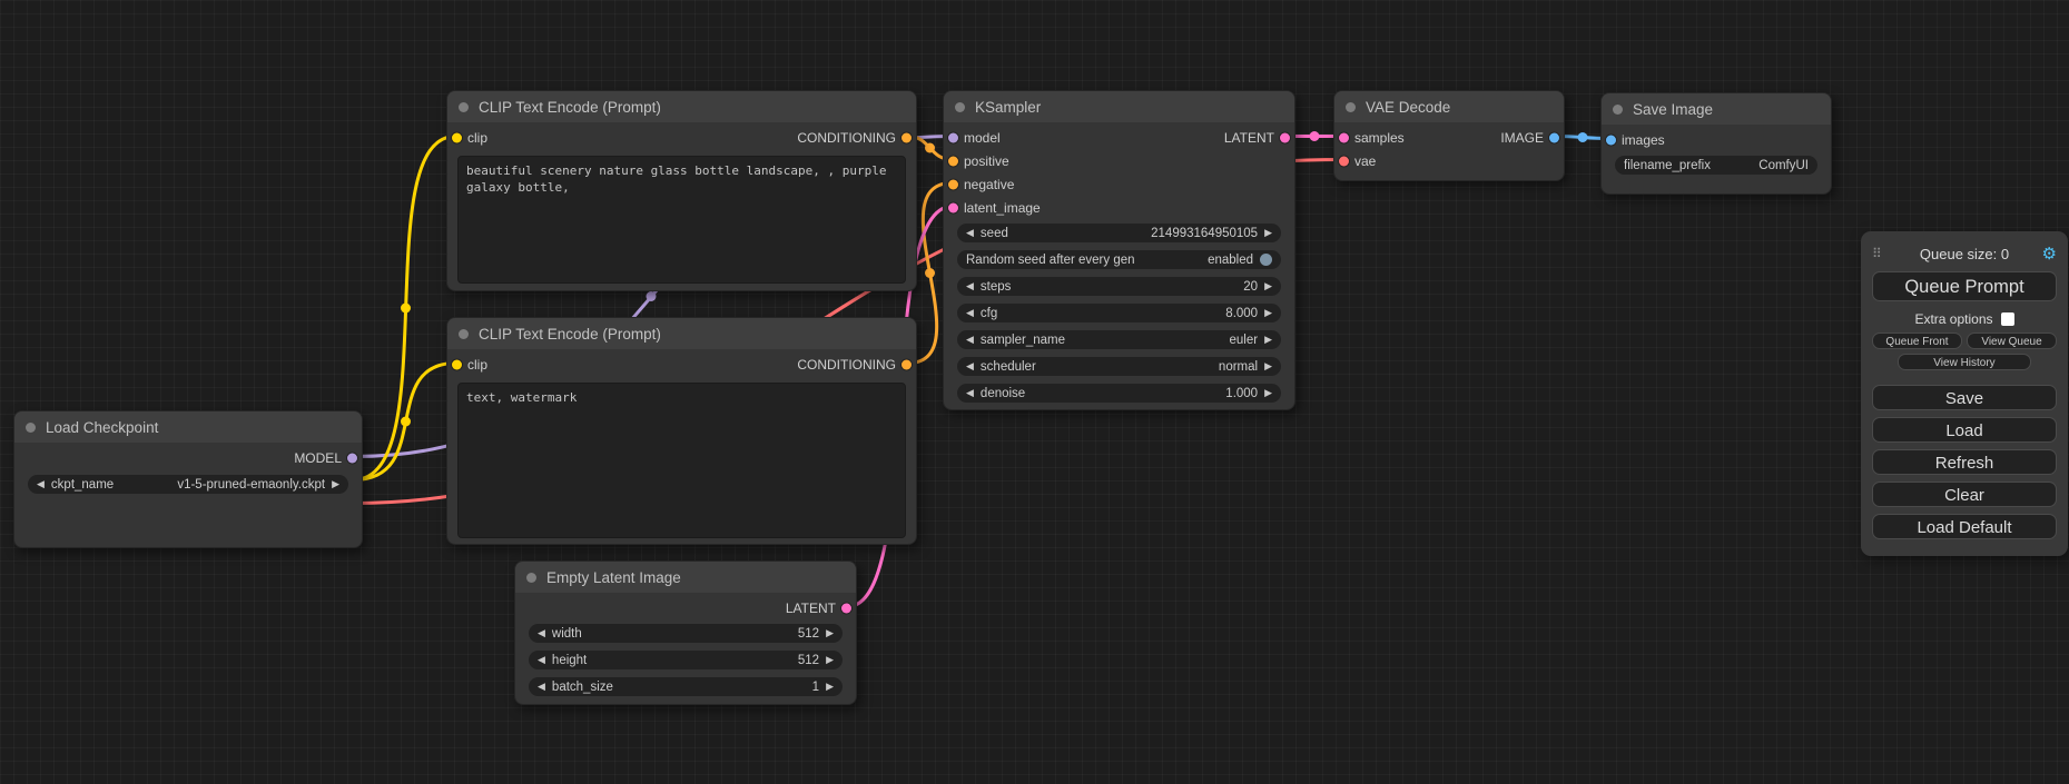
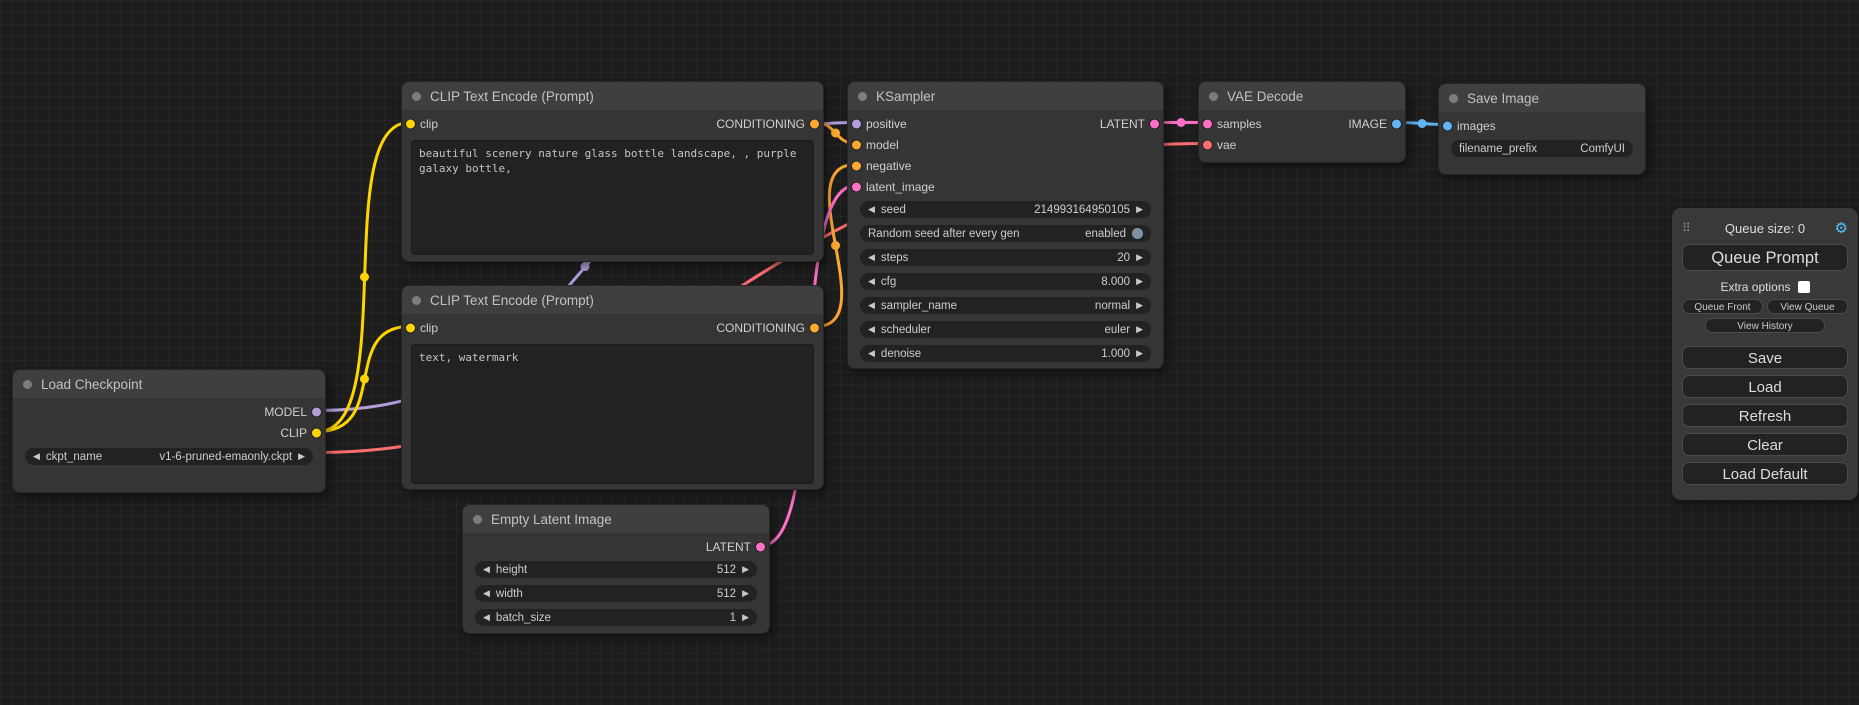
  Load Checkpoint
  MODEL
+ CLIP
  ◀
  ckpt_name
- v1-5-pruned-emaonly.ckpt
+ v1-6-pruned-emaonly.ckpt
  ▶
  CLIP Text Encode (Prompt)
  clip
  CONDITIONING
  beautiful scenery nature glass bottle landscape, , purple galaxy bottle,
  CLIP Text Encode (Prompt)
  clip
  CONDITIONING
  text, watermark
  Empty Latent Image
  LATENT
  ◀
- width
+ height
  512
  ▶
  ◀
- height
+ width
  512
  ▶
  ◀
  batch_size
  1
  ▶
  KSampler
- model
+ positive
  LATENT
- positive
+ model
  negative
  latent_image
  ◀
  seed
  214993164950105
  ▶
  Random seed after every gen
  enabled
  ◀
  steps
  20
  ▶
  ◀
  cfg
  8.000
  ▶
  ◀
  sampler_name
- euler
+ normal
  ▶
  ◀
  scheduler
- normal
+ euler
  ▶
  ◀
  denoise
  1.000
  ▶
  VAE Decode
  samples
  IMAGE
  vae
  Save Image
  images
  filename_prefix
  ComfyUI
  ⠿
  Queue size: 0
  ⚙
  Queue Prompt
  Extra options
  Queue Front
  View Queue
  View History
  Save
  Load
  Refresh
  Clear
  Load Default
